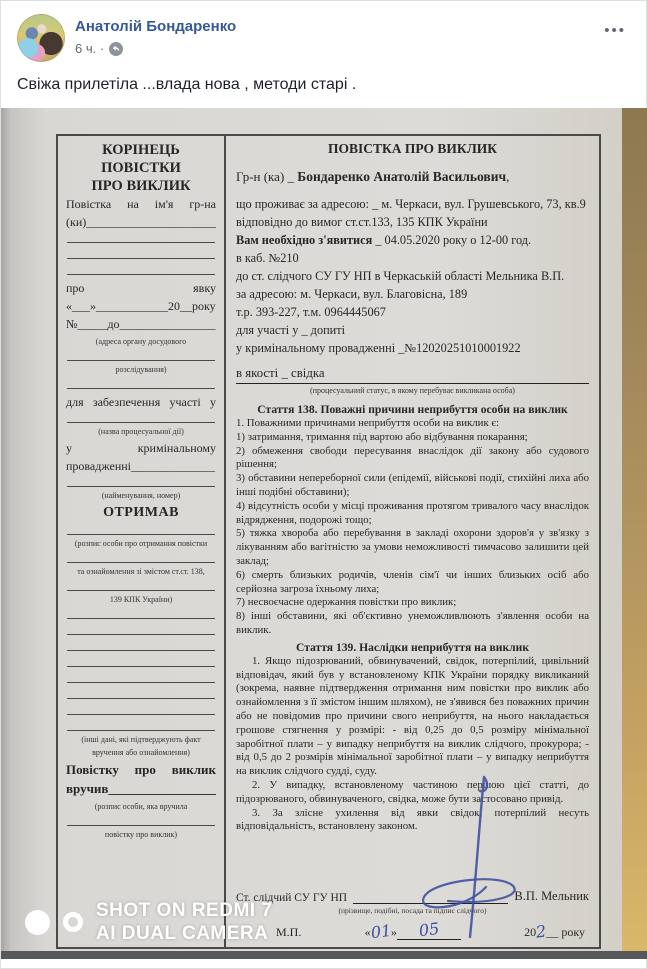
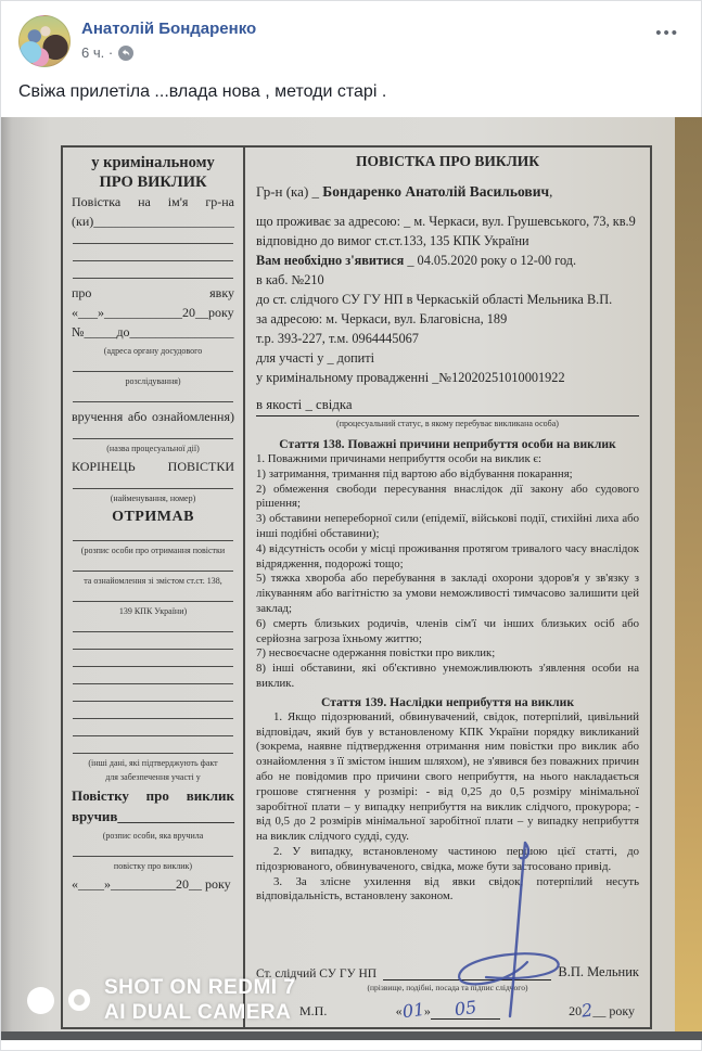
  Анатолій Бондаренко
  6 ч. ·
  •••
  Свіжа прилетіла ...влада нова , методи старі .
- КОРІНЕЦЬ ПОВІСТКИ
+ у кримінальному
  ПРО ВИКЛИК
  Повістка на ім'я гр-на
  (ки)______________________
  про явку
  «___»____________20__року
  №_____до________________
  (адреса органу досудового
  розслідування)
- для забезпечення участі у
+ вручення або ознайомлення)
  (назва процесуальної дії)
- у кримінальному
+ КОРІНЕЦЬ ПОВІСТКИ
- провадженні______________
  (найменування, номер)
  ОТРИМАВ
  (розпис особи про отримання повістки
  та ознайомлення зі змістом ст.ст. 138,
  139 КПК України)
  (інші дані, які підтверджують факт
- вручення або ознайомлення)
+ для забезпечення участі у
  Повістку про виклик
  вручив_________________
  (розпис особи, яка вручила
  повістку про виклик)
+ «____»__________20__ року
  ПОВІСТКА ПРО ВИКЛИК
  Гр-н (ка) _ Бондаренко Анатолій Васильович,
  що проживає за адресою: _ м. Черкаси, вул. Грушевського, 73, кв.9
  відповідно до вимог ст.ст.133, 135 КПК України
  Вам необхідно з'явитися _ 04.05.2020 року о 12-00 год.
  в каб. №210
  до ст. слідчого СУ ГУ НП в Черкаській області Мельника В.П.
  за адресою: м. Черкаси, вул. Благовісна, 189
  т.р. 393-227, т.м. 0964445067
  для участі у _ допиті
  у кримінальному провадженні _№12020251010001922
  в якості _ свідка
  (процесуальний статус, в якому перебуває викликана особа)
  Стаття 138. Поважні причини неприбуття особи на виклик
  1. Поважними причинами неприбуття особи на виклик є:
  1) затримання, тримання під вартою або відбування покарання;
  2) обмеження свободи пересування внаслідок дії закону або судового рішення;
  3) обставини непереборної сили (епідемії, військові події, стихійні лиха або інші подібні обставини);
  4) відсутність особи у місці проживання протягом тривалого часу внаслідок відрядження, подорожі тощо;
  5) тяжка хвороба або перебування в закладі охорони здоров'я у зв'язку з лікуванням або вагітністю за умови неможливості тимчасово залишити цей заклад;
- 6) смерть близьких родичів, членів сім'ї чи інших близьких осіб або серйозна загроза їхньому лиха;
+ 6) смерть близьких родичів, членів сім'ї чи інших близьких осіб або серйозна загроза їхньому життю;
  7) несвоєчасне одержання повістки про виклик;
  8) інші обставини, які об'єктивно унеможливлюють з'явлення особи на виклик.
  Стаття 139. Наслідки неприбуття на виклик
  1. Якщо підозрюваний, обвинувачений, свідок, потерпілий, цивільний відповідач, який був у встановленому КПК України порядку викликаний (зокрема, наявне підтвердження отримання ним повістки про виклик або ознайомлення з її змістом іншим шляхом), не з'явився без поважних причин або не повідомив про причини свого неприбуття, на нього накладається грошове стягнення у розмірі: - від 0,25 до 0,5 розміру мінімальної заробітної плати – у випадку неприбуття на виклик слідчого, прокурора; - від 0,5 до 2 розмірів мінімальної заробітної плати – у випадку неприбуття на виклик слідчого судді, суду.
  2. У випадку, встановленому частиною першою цієї статті, до підозрюваного, обвинуваченого, свідка, може бути застосовано привід.
  3. За злісне ухилення від явки свідок, потерпілий несуть відповідальність, встановлену законом.
  Ст. слідчий СУ ГУ НП
  В.П. Мельник
  (прізвище, подібні, посада та підпис слідчого)
  М.П.
  «
  »
  20
  __ року
  SHOT ON REDMI 7
  AI DUAL CAMERA
